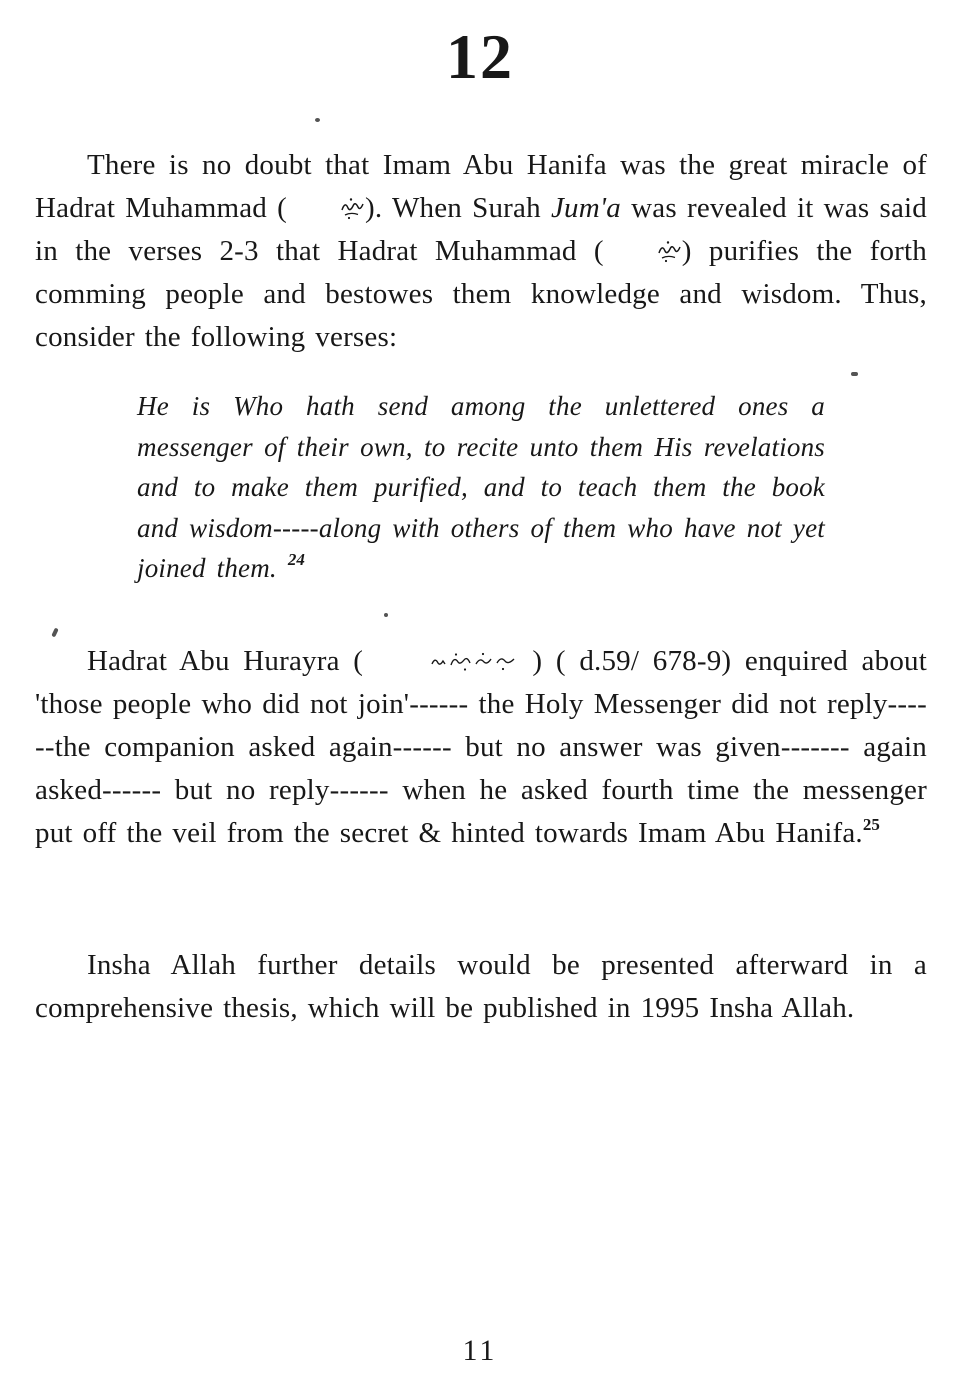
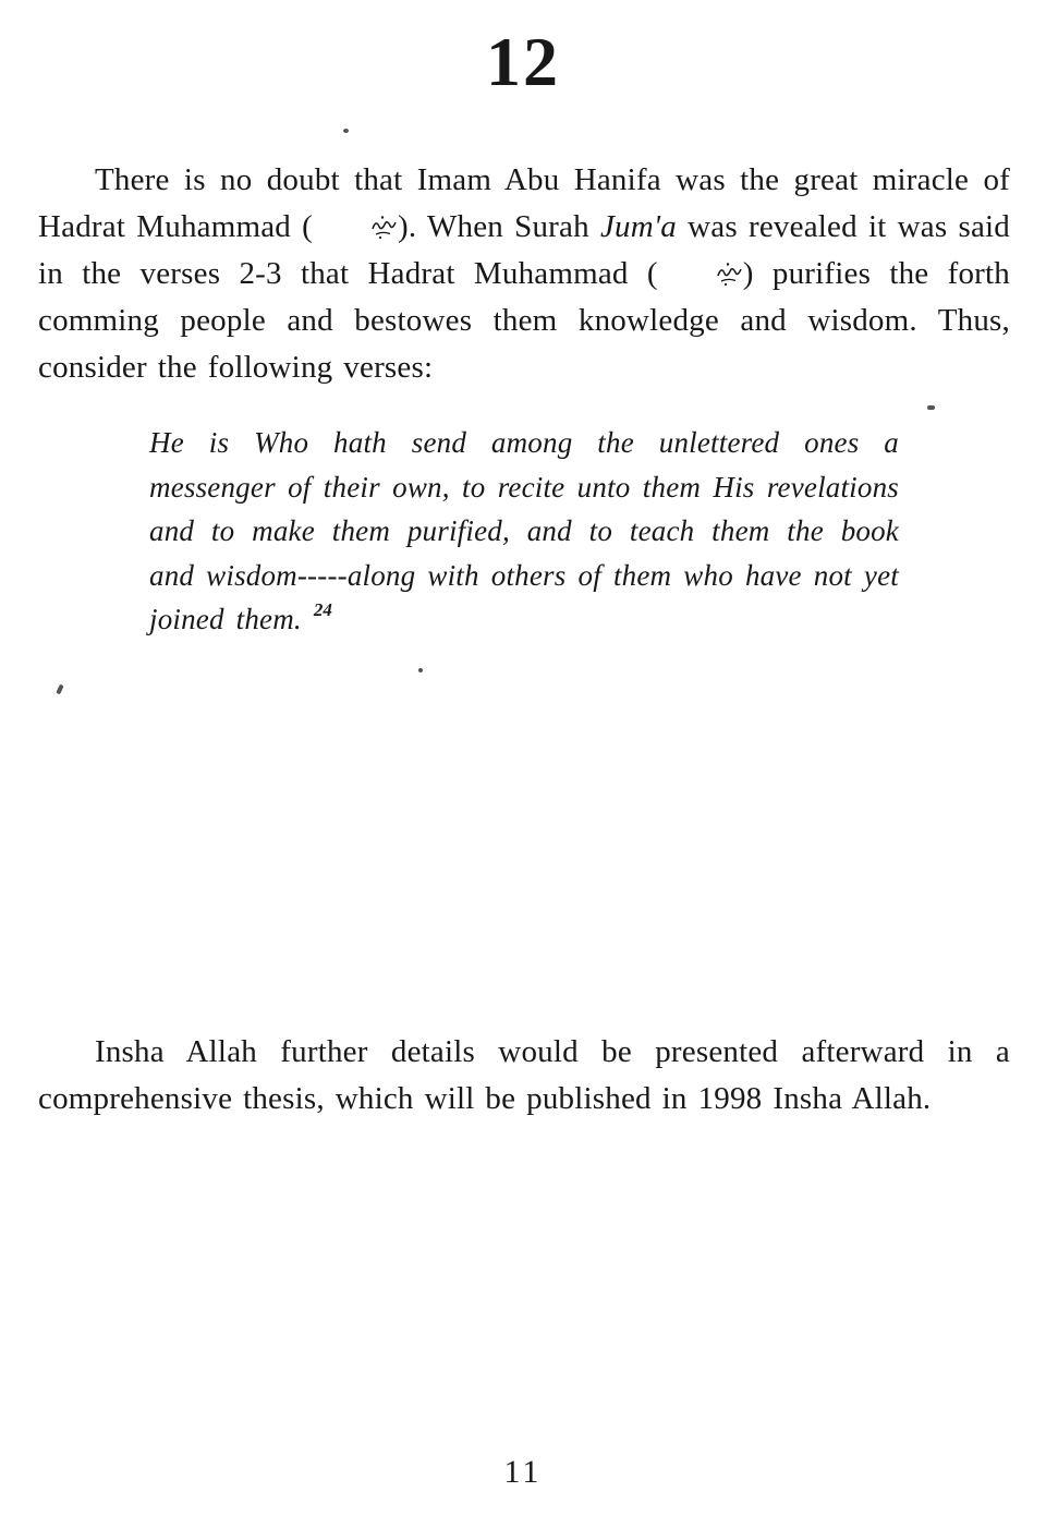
  12
  There is no doubt that Imam Abu Hanifa was the great miracle of Hadrat Muhammad ( ). When Surah Jum'a was revealed it was said in the verses 2-3 that Hadrat Muhammad ( ) purifies the forth comming people and bestowes them knowledge and wisdom. Thus, consider the following verses:
  He is Who hath send among the unlettered ones a messenger of their own, to recite unto them His revelations and to make them purified, and to teach them the book and wisdom-----along with others of them who have not yet joined them. 24
- Hadrat Abu Hurayra ( ) ( d.59/ 678-9) enquired about 'those people who did not join'------ the Holy Messenger did not reply------the companion asked again------ but no answer was given------- again asked------ but no reply------ when he asked fourth time the messenger put off the veil from the secret & hinted towards Imam Abu Hanifa.25
- Insha Allah further details would be presented afterward in a comprehensive thesis, which will be published in 1995 Insha Allah.
+ Insha Allah further details would be presented afterward in a comprehensive thesis, which will be published in 1998 Insha Allah.
  11
